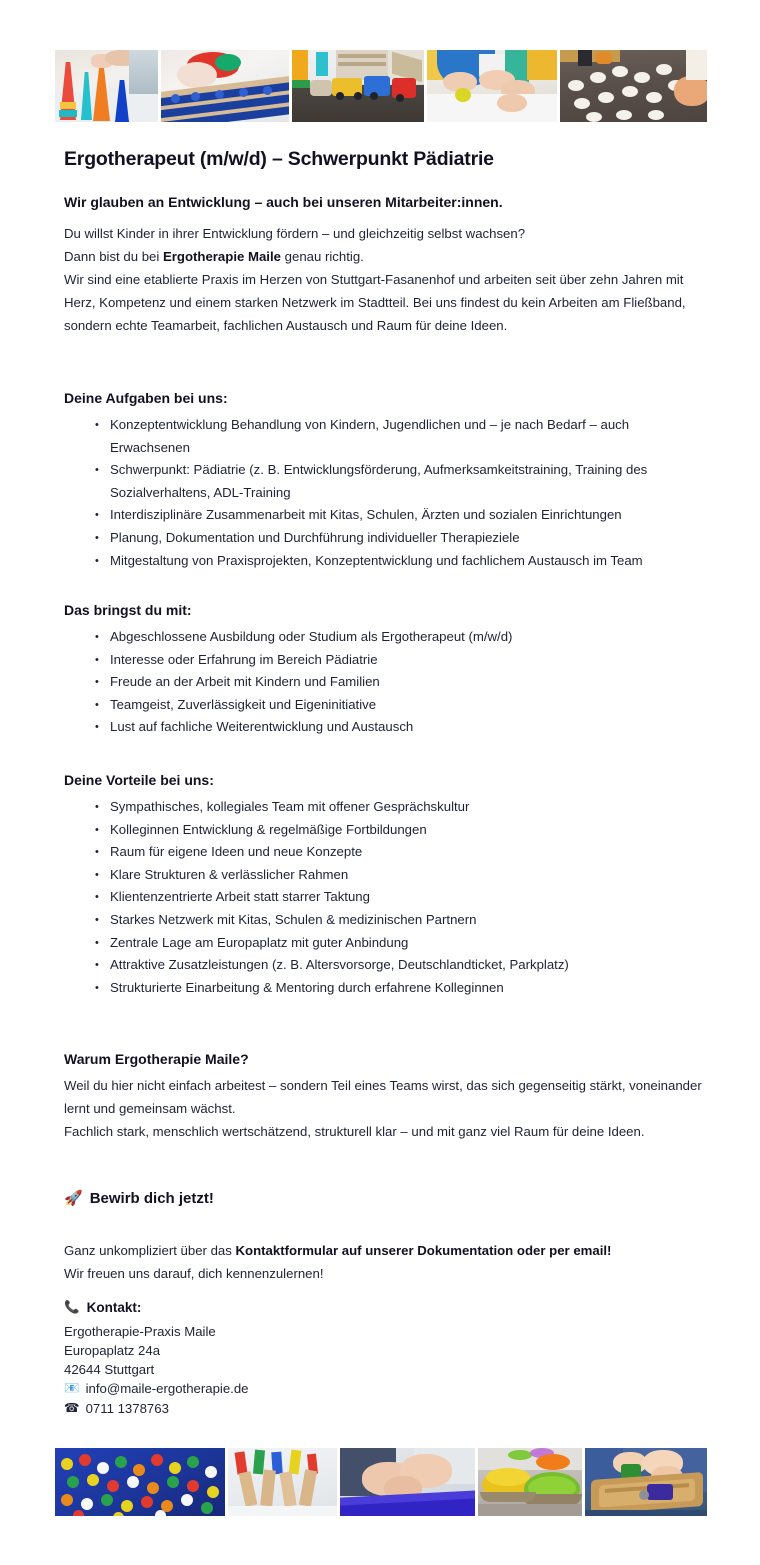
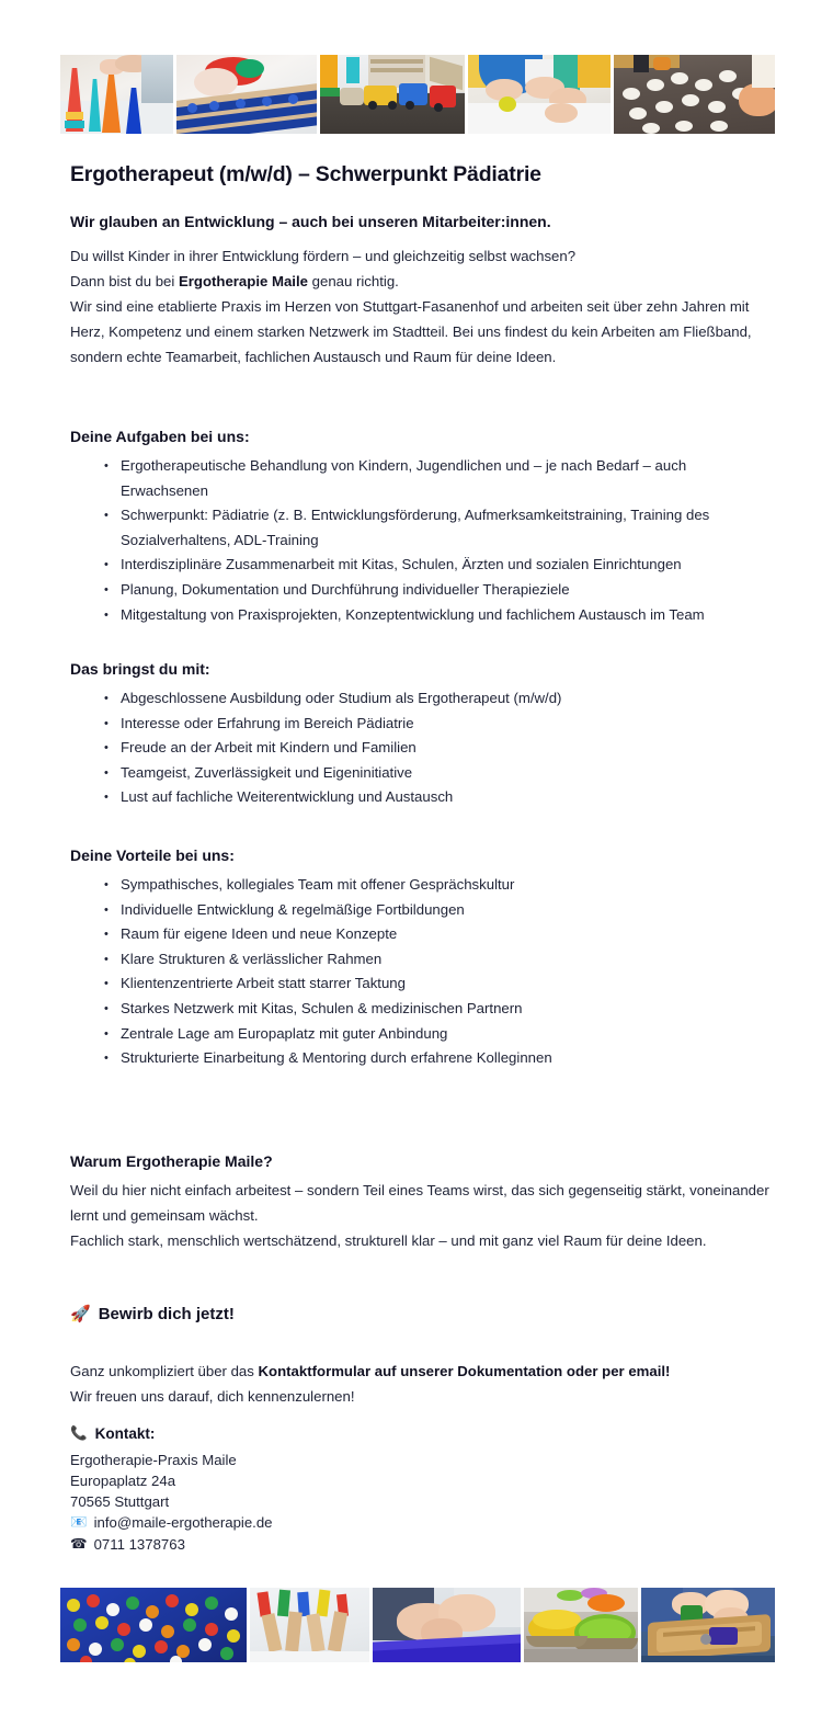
  Ergotherapeut (m/w/d) – Schwerpunkt Pädiatrie
  Wir glauben an Entwicklung – auch bei unseren Mitarbeiter:innen.
  Du willst Kinder in ihrer Entwicklung fördern – und gleichzeitig selbst wachsen?
  Dann bist du bei Ergotherapie Maile genau richtig.
  Wir sind eine etablierte Praxis im Herzen von Stuttgart-Fasanenhof und arbeiten seit über zehn Jahren mit Herz, Kompetenz und einem starken Netzwerk im Stadtteil. Bei uns findest du kein Arbeiten am Fließband, sondern echte Teamarbeit, fachlichen Austausch und Raum für deine Ideen.
  Deine Aufgaben bei uns:
- Konzeptentwicklung Behandlung von Kindern, Jugendlichen und – je nach Bedarf – auch Erwachsenen
+ Ergotherapeutische Behandlung von Kindern, Jugendlichen und – je nach Bedarf – auch Erwachsenen
  Schwerpunkt: Pädiatrie (z. B. Entwicklungsförderung, Aufmerksamkeitstraining, Training des Sozialverhaltens, ADL-Training
  Interdisziplinäre Zusammenarbeit mit Kitas, Schulen, Ärzten und sozialen Einrichtungen
  Planung, Dokumentation und Durchführung individueller Therapieziele
  Mitgestaltung von Praxisprojekten, Konzeptentwicklung und fachlichem Austausch im Team
  Das bringst du mit:
  Abgeschlossene Ausbildung oder Studium als Ergotherapeut (m/w/d)
  Interesse oder Erfahrung im Bereich Pädiatrie
  Freude an der Arbeit mit Kindern und Familien
  Teamgeist, Zuverlässigkeit und Eigeninitiative
  Lust auf fachliche Weiterentwicklung und Austausch
  Deine Vorteile bei uns:
  Sympathisches, kollegiales Team mit offener Gesprächskultur
- Kolleginnen Entwicklung & regelmäßige Fortbildungen
+ Individuelle Entwicklung & regelmäßige Fortbildungen
  Raum für eigene Ideen und neue Konzepte
  Klare Strukturen & verlässlicher Rahmen
  Klientenzentrierte Arbeit statt starrer Taktung
  Starkes Netzwerk mit Kitas, Schulen & medizinischen Partnern
  Zentrale Lage am Europaplatz mit guter Anbindung
- Attraktive Zusatzleistungen (z. B. Altersvorsorge, Deutschlandticket, Parkplatz)
  Strukturierte Einarbeitung & Mentoring durch erfahrene Kolleginnen
  Warum Ergotherapie Maile?
  Weil du hier nicht einfach arbeitest – sondern Teil eines Teams wirst, das sich gegenseitig stärkt, voneinander lernt und gemeinsam wächst.
  Fachlich stark, menschlich wertschätzend, strukturell klar – und mit ganz viel Raum für deine Ideen.
  🚀
  Bewirb dich jetzt!
  Ganz unkompliziert über das Kontaktformular auf unserer Dokumentation oder per email!
  Wir freuen uns darauf, dich kennenzulernen!
  📞
  Kontakt:
  Ergotherapie-Praxis Maile
  Europaplatz 24a
- 42644 Stuttgart
+ 70565 Stuttgart
  📧
  info@maile-ergotherapie.de
  ☎
  0711 1378763
